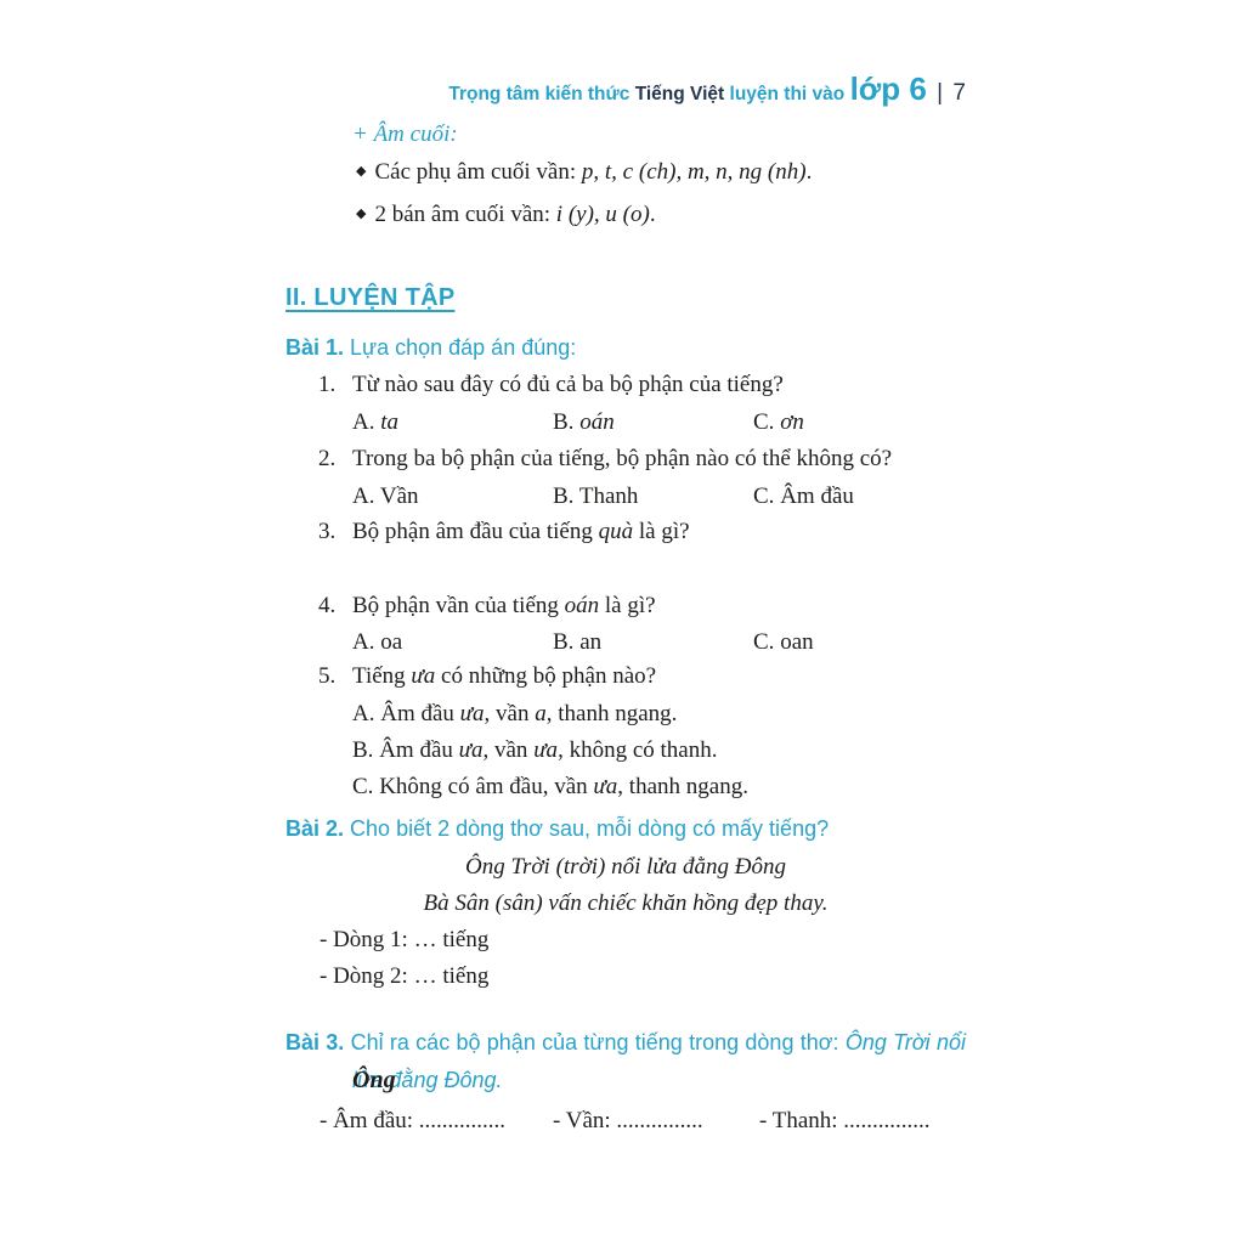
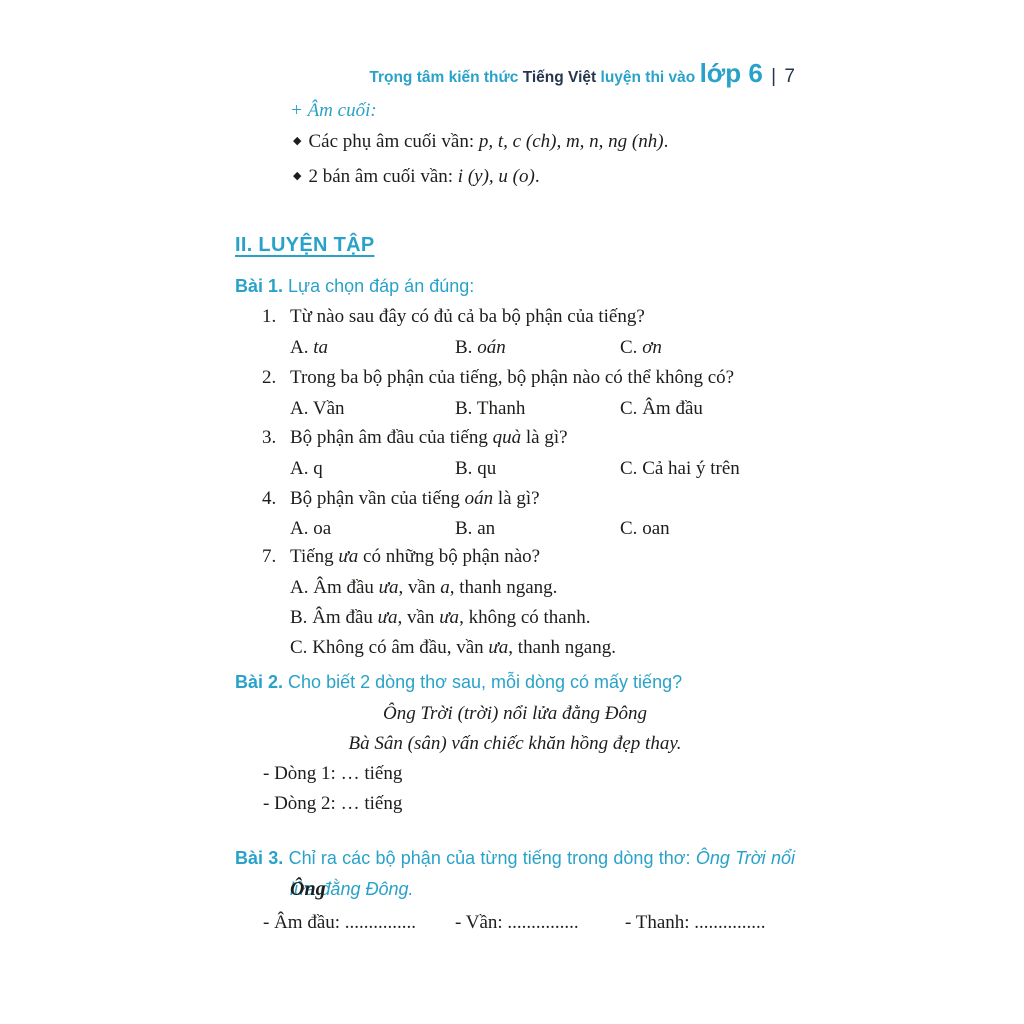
  Trọng tâm kiến thức Tiếng Việt luyện thi vào lớp 6 | 7
  + Âm cuối:
  ◆ Các phụ âm cuối vần: p, t, c (ch), m, n, ng (nh).
  ◆ 2 bán âm cuối vần: i (y), u (o).
  II. LUYỆN TẬP
  Bài 1. Lựa chọn đáp án đúng:
  1. Từ nào sau đây có đủ cả ba bộ phận của tiếng?
  A. ta
  B. oán
  C. ơn
  2. Trong ba bộ phận của tiếng, bộ phận nào có thể không có?
  A. Vần
  B. Thanh
  C. Âm đầu
  3. Bộ phận âm đầu của tiếng quà là gì?
+ A. q
+ B. qu
+ C. Cả hai ý trên
  4. Bộ phận vần của tiếng oán là gì?
  A. oa
  B. an
  C. oan
- 5. Tiếng ưa có những bộ phận nào?
+ 7. Tiếng ưa có những bộ phận nào?
  A. Âm đầu ưa, vần a, thanh ngang.
  B. Âm đầu ưa, vần ưa, không có thanh.
  C. Không có âm đầu, vần ưa, thanh ngang.
  Bài 2. Cho biết 2 dòng thơ sau, mỗi dòng có mấy tiếng?
  Ông Trời (trời) nổi lửa đằng Đông
  Bà Sân (sân) vấn chiếc khăn hồng đẹp thay.
  - Dòng 1: … tiếng
  - Dòng 2: … tiếng
  Bài 3. Chỉ ra các bộ phận của từng tiếng trong dòng thơ: Ông Trời nổi lửa đằng Đông.
  Ông
  - Âm đầu: ...............
  - Vần: ...............
  - Thanh: ...............
